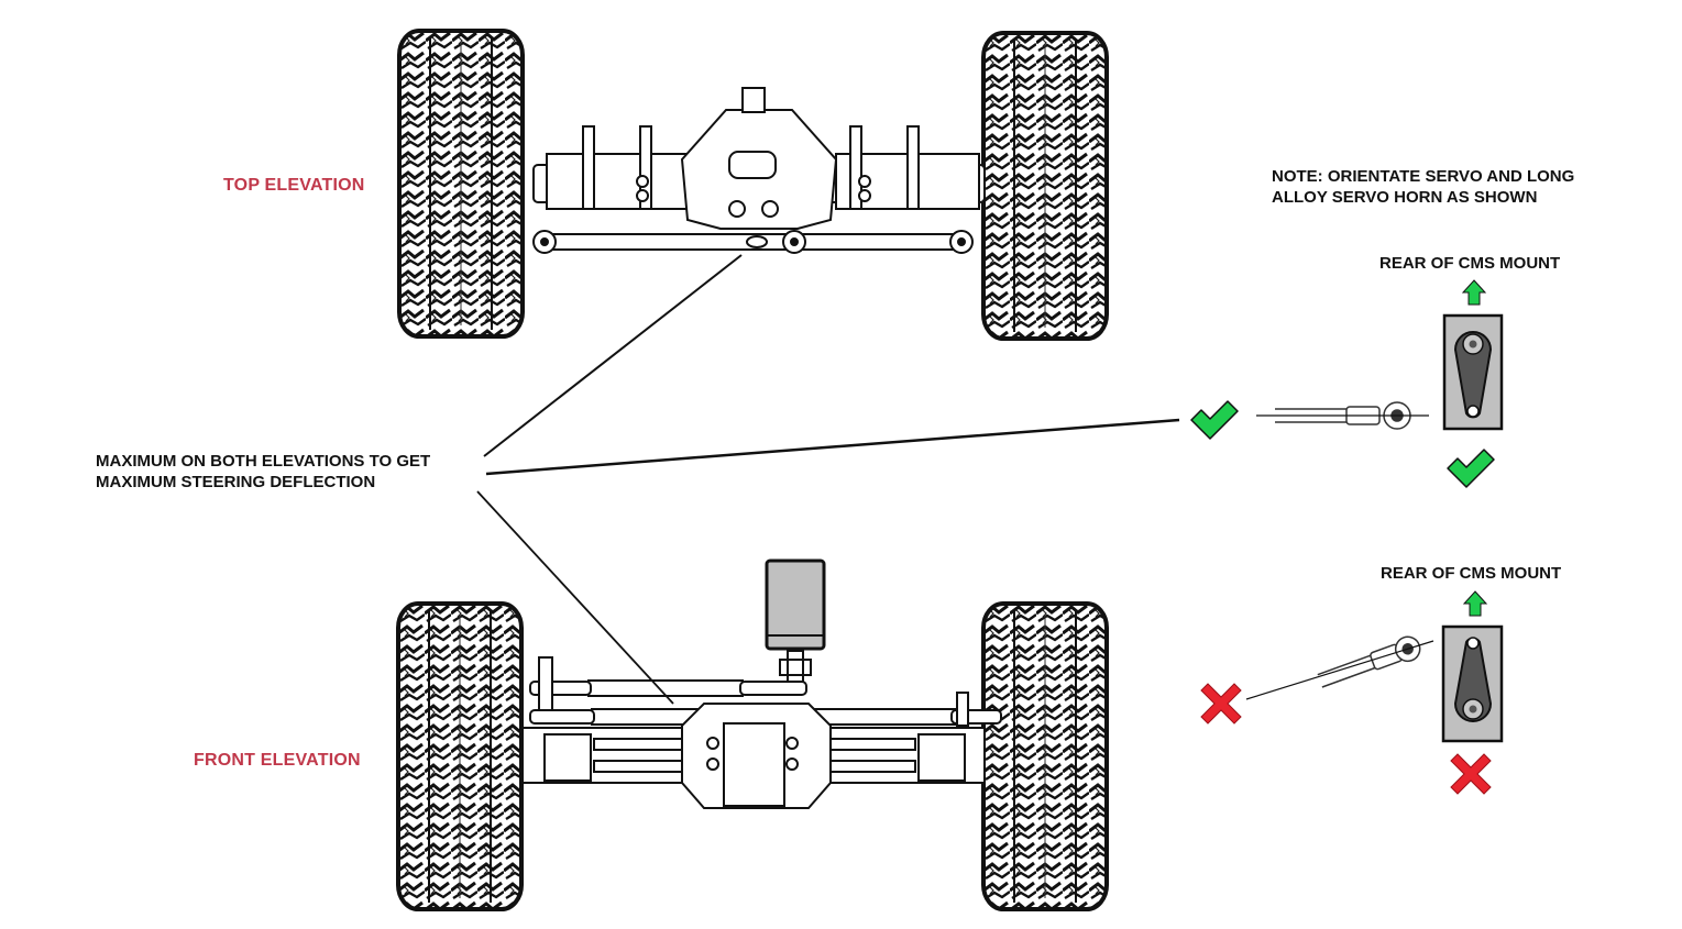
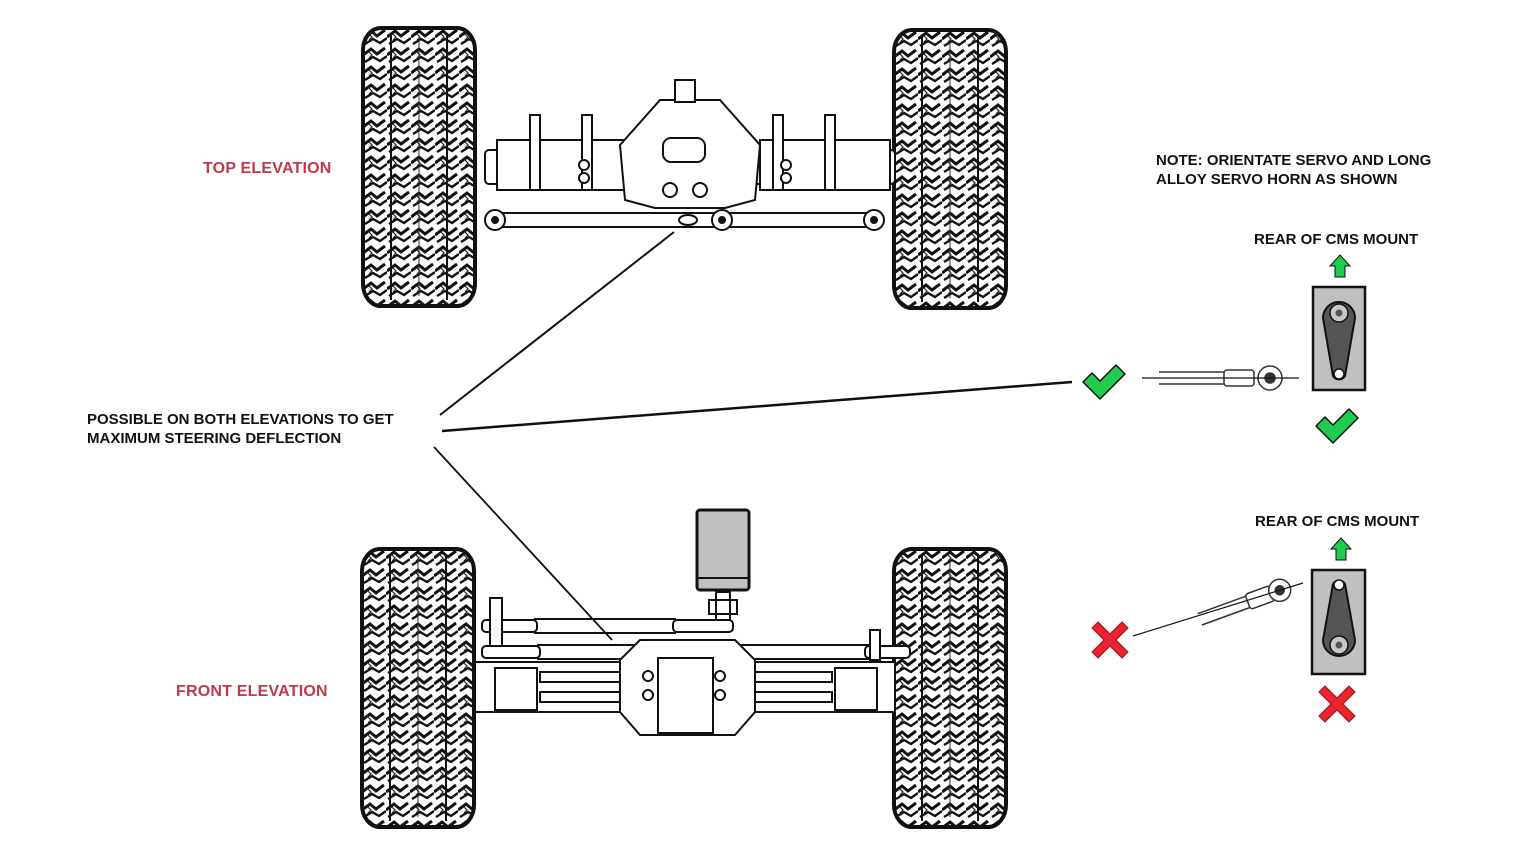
  TOP ELEVATION
  FRONT ELEVATION
  NOTE: ORIENTATE SERVO AND LONG
  ALLOY SERVO HORN AS SHOWN
- MAXIMUM ON BOTH ELEVATIONS TO GET
+ POSSIBLE ON BOTH ELEVATIONS TO GET
  MAXIMUM STEERING DEFLECTION
  REAR OF CMS MOUNT
  REAR OF CMS MOUNT
